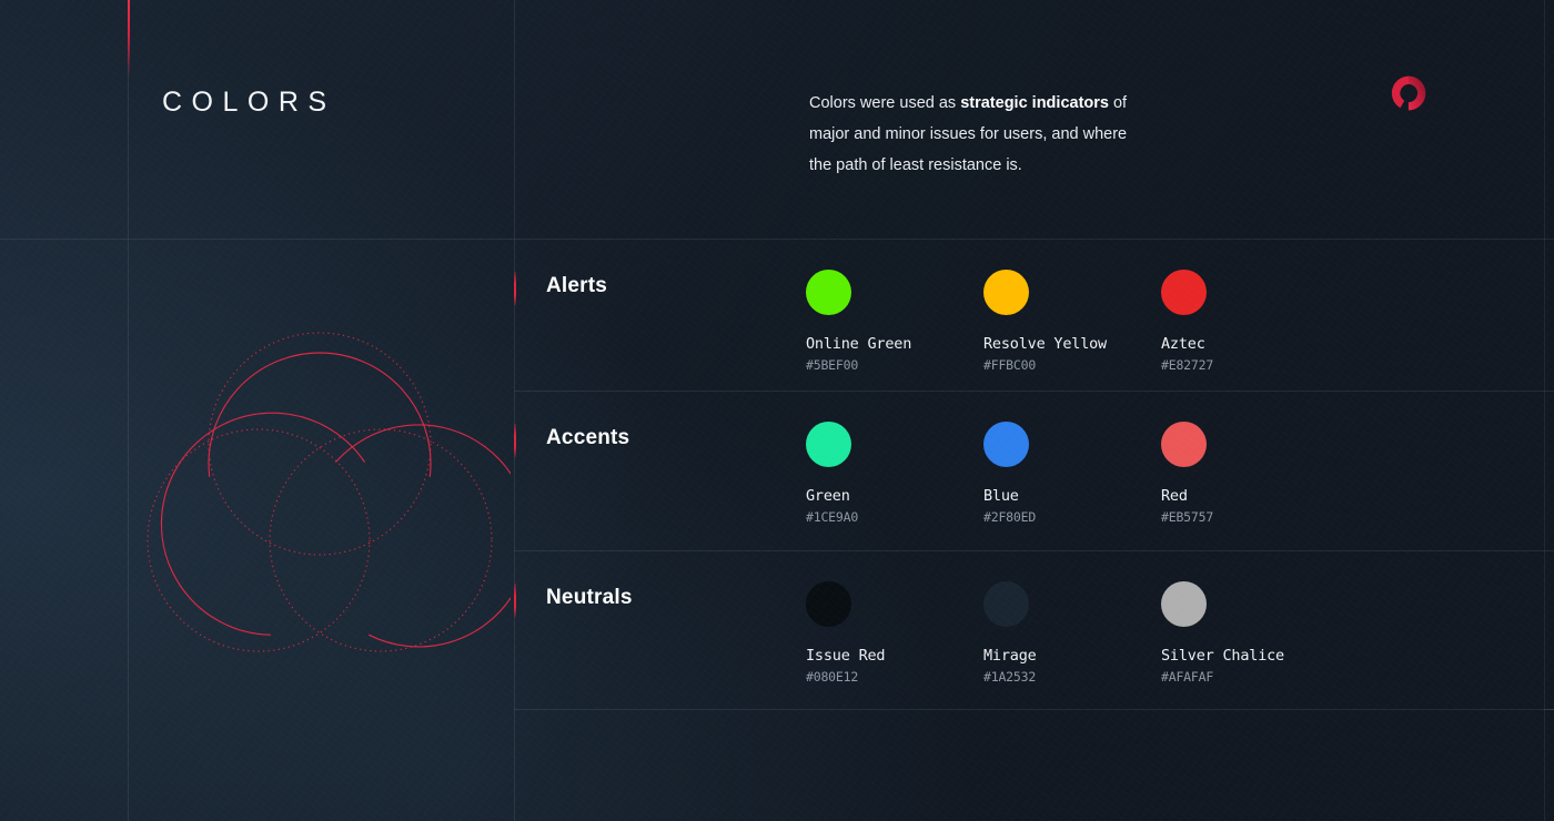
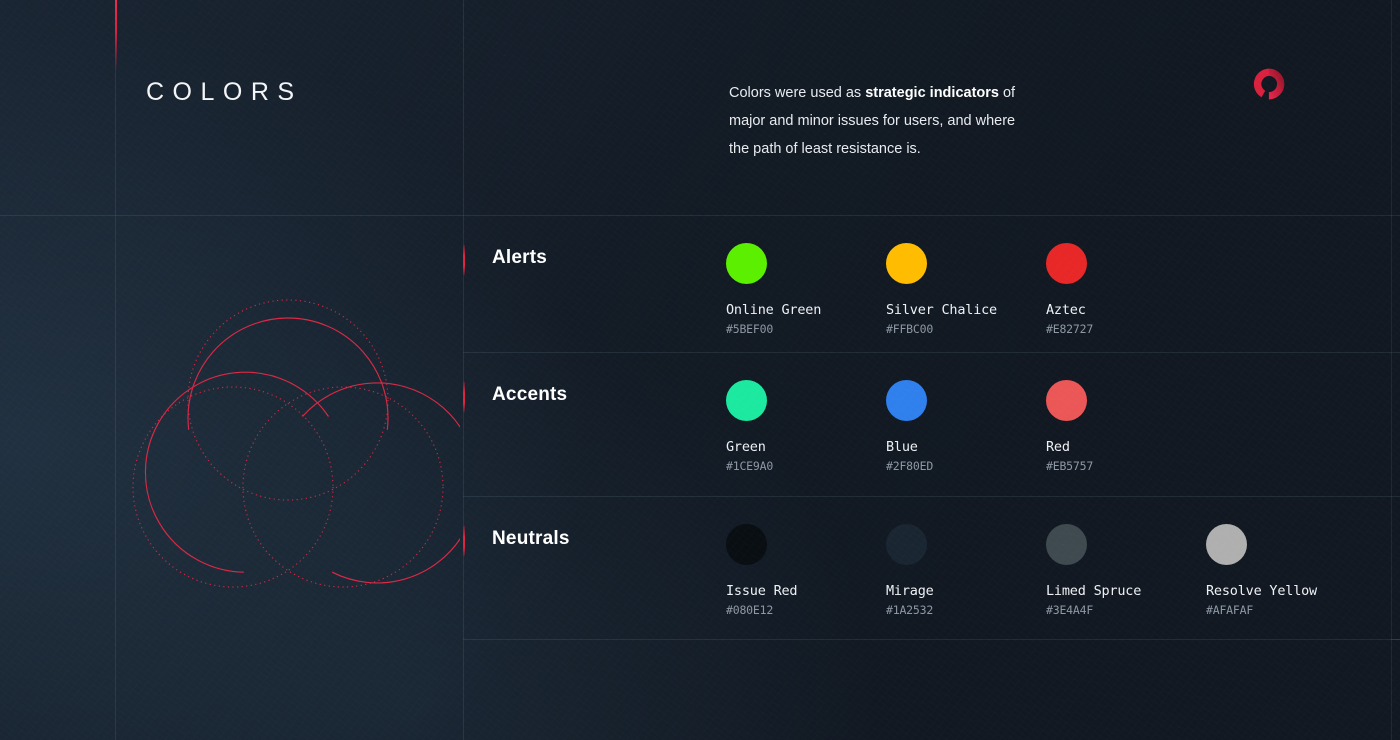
  COLORS
  Colors were used as strategic indicators of major and minor issues for users, and where the path of least resistance is.
  Alerts
  Online Green
  #5BEF00
- Resolve Yellow
+ Silver Chalice
  #FFBC00
  Aztec
  #E82727
  Accents
  Green
  #1CE9A0
  Blue
  #2F80ED
  Red
  #EB5757
  Neutrals
  Issue Red
  #080E12
  Mirage
  #1A2532
+ Limed Spruce
+ #3E4A4F
- Silver Chalice
+ Resolve Yellow
  #AFAFAF
